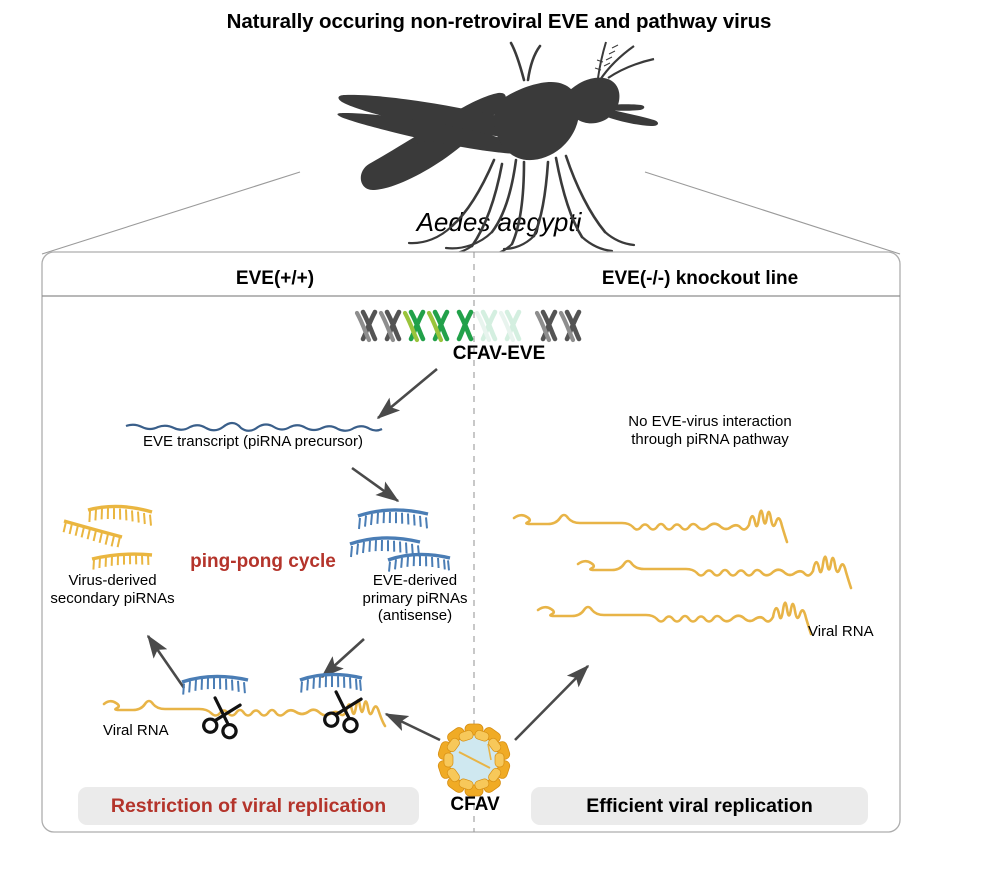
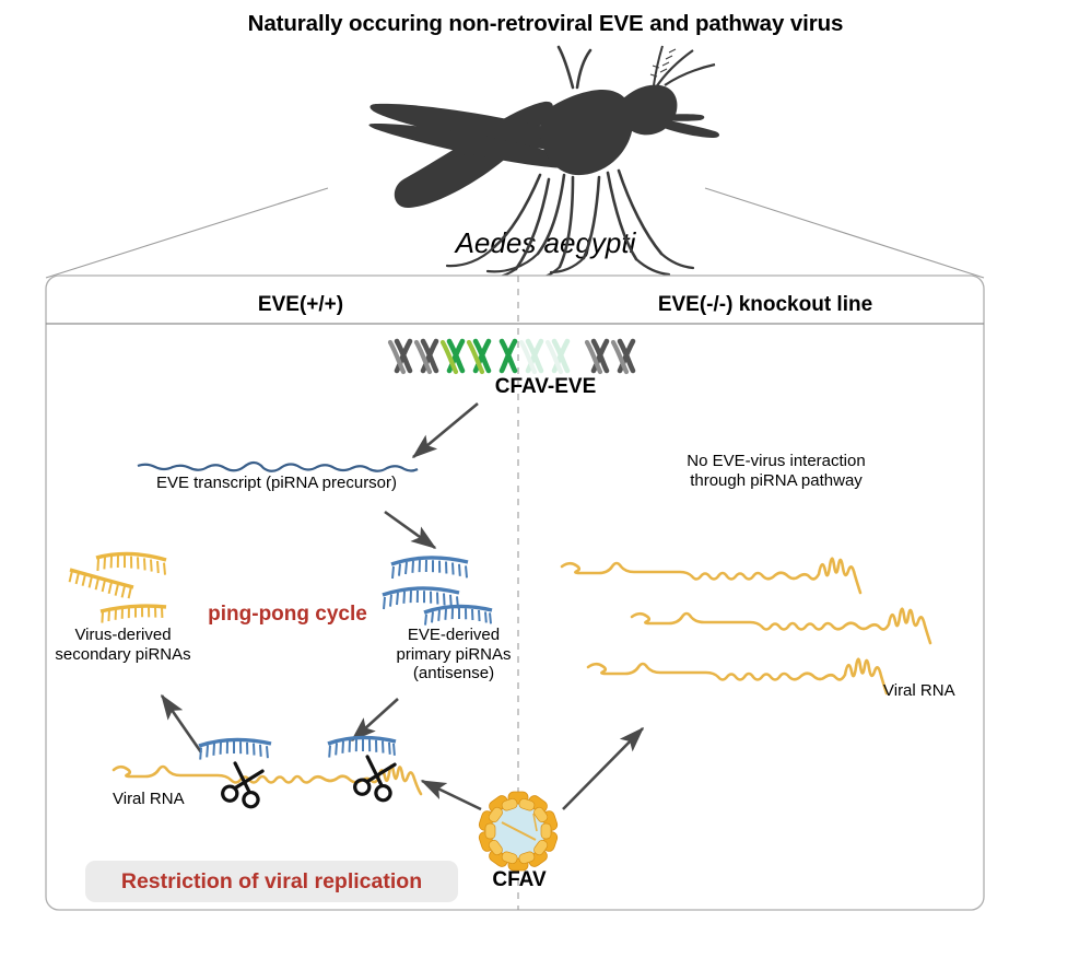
  Naturally occuring non-retroviral EVE and pathway virus
  Aee agypti
  EVE(+/+)
  EVE(-/-) knockout line
  CFAV-EVE
  EVE transcript (piRNA precursor)
  ping-pong cycle
  Virus-derived
  secondary piRNAs
  EVE-derived
  primary piRNAs
  (antisense)
  Viral RNA
  No EVE-virus interaction
  through piRNA pathway
  Viral RNA
  CFAV
  Restriction of viral replication
- Efficient viral replication
